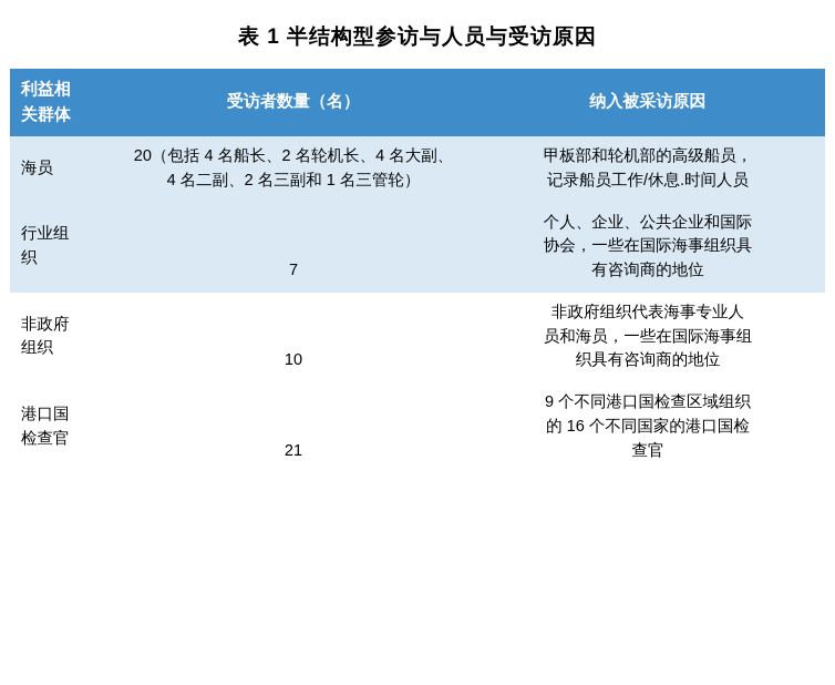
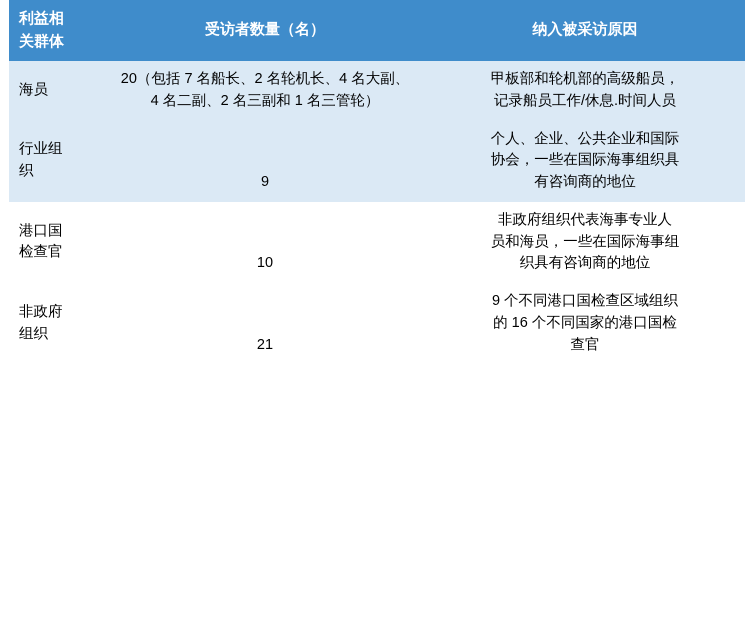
- 表 1 半结构型参访与人员与受访原因
  利益相 关群体	受访者数量（名）	纳入被采访原因
- 海员	20（包括 4 名船长、2 名轮机长、4 名大副、 4 名二副、2 名三副和 1 名三管轮）	甲板部和轮机部的高级船员， 记录船员工作/休息.时间人员
+ 海员	20（包括 7 名船长、2 名轮机长、4 名大副、 4 名二副、2 名三副和 1 名三管轮）	甲板部和轮机部的高级船员， 记录船员工作/休息.时间人员
- 行业组 织	7	个人、企业、公共企业和国际 协会，一些在国际海事组织具 有咨询商的地位
+ 行业组 织	9	个人、企业、公共企业和国际 协会，一些在国际海事组织具 有咨询商的地位
- 非政府 组织	10	非政府组织代表海事专业人 员和海员，一些在国际海事组 织具有咨询商的地位
+ 港口国 检查官	10	非政府组织代表海事专业人 员和海员，一些在国际海事组 织具有咨询商的地位
- 港口国 检查官	21	9 个不同港口国检查区域组织 的 16 个不同国家的港口国检 查官
+ 非政府 组织	21	9 个不同港口国检查区域组织 的 16 个不同国家的港口国检 查官
